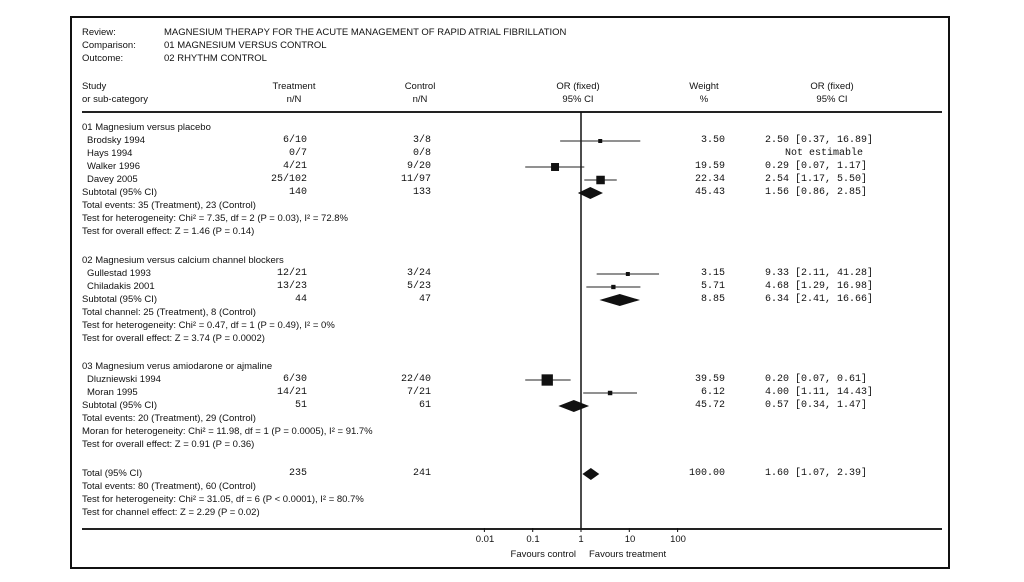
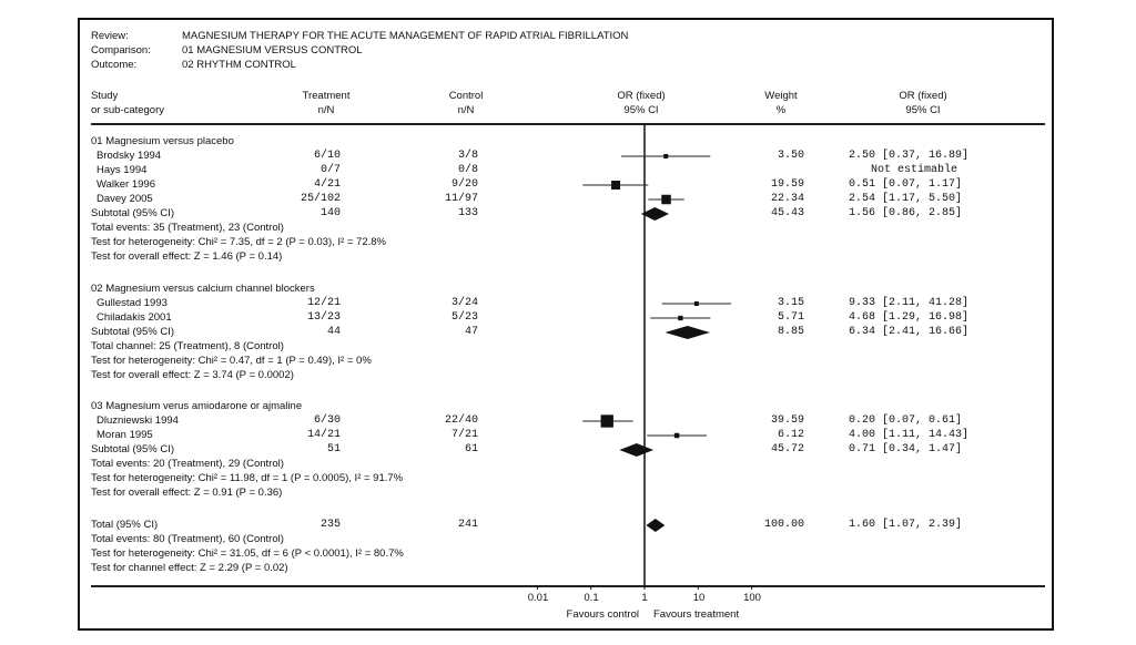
  Review:
  MAGNESIUM THERAPY FOR THE ACUTE MANAGEMENT OF RAPID ATRIAL FIBRILLATION
  Comparison:
  01 MAGNESIUM VERSUS CONTROL
  Outcome:
  02 RHYTHM CONTROL
  Study
  or sub-category
  Treatment
  n/N
  Control
  n/N
  OR (fixed)
  95% CI
  Weight
  %
  OR (fixed)
  95% CI
  01 Magnesium versus placebo
  Brodsky 1994
  6/10
  3/8
  3.50
  2.50 [0.37, 16.89]
  Hays 1994
  0/7
  0/8
  Not estimable
  Walker 1996
  4/21
  9/20
  19.59
- 0.29 [0.07, 1.17]
+ 0.51 [0.07, 1.17]
  Davey 2005
  25/102
  11/97
  22.34
  2.54 [1.17, 5.50]
  Subtotal (95% CI)
  140
  133
  45.43
  1.56 [0.86, 2.85]
  Total events: 35 (Treatment), 23 (Control)
  Test for heterogeneity: Chi² = 7.35, df = 2 (P = 0.03), I² = 72.8%
  Test for overall effect: Z = 1.46 (P = 0.14)
  02 Magnesium versus calcium channel blockers
  Gullestad 1993
  12/21
  3/24
  3.15
  9.33 [2.11, 41.28]
  Chiladakis 2001
  13/23
  5/23
  5.71
  4.68 [1.29, 16.98]
  Subtotal (95% CI)
  44
  47
  8.85
  6.34 [2.41, 16.66]
  Total channel: 25 (Treatment), 8 (Control)
  Test for heterogeneity: Chi² = 0.47, df = 1 (P = 0.49), I² = 0%
  Test for overall effect: Z = 3.74 (P = 0.0002)
  03 Magnesium verus amiodarone or ajmaline
  Dluzniewski 1994
  6/30
  22/40
  39.59
  0.20 [0.07, 0.61]
  Moran 1995
  14/21
  7/21
  6.12
  4.00 [1.11, 14.43]
  Subtotal (95% CI)
  51
  61
  45.72
- 0.57 [0.34, 1.47]
+ 0.71 [0.34, 1.47]
  Total events: 20 (Treatment), 29 (Control)
- Moran for heterogeneity: Chi² = 11.98, df = 1 (P = 0.0005), I² = 91.7%
+ Test for heterogeneity: Chi² = 11.98, df = 1 (P = 0.0005), I² = 91.7%
  Test for overall effect: Z = 0.91 (P = 0.36)
  Total (95% CI)
  235
  241
  100.00
  1.60 [1.07, 2.39]
  Total events: 80 (Treatment), 60 (Control)
  Test for heterogeneity: Chi² = 31.05, df = 6 (P < 0.0001), I² = 80.7%
  Test for channel effect: Z = 2.29 (P = 0.02)
  0.01
  0.1
  1
  10
  100
  Favours control
  Favours treatment
